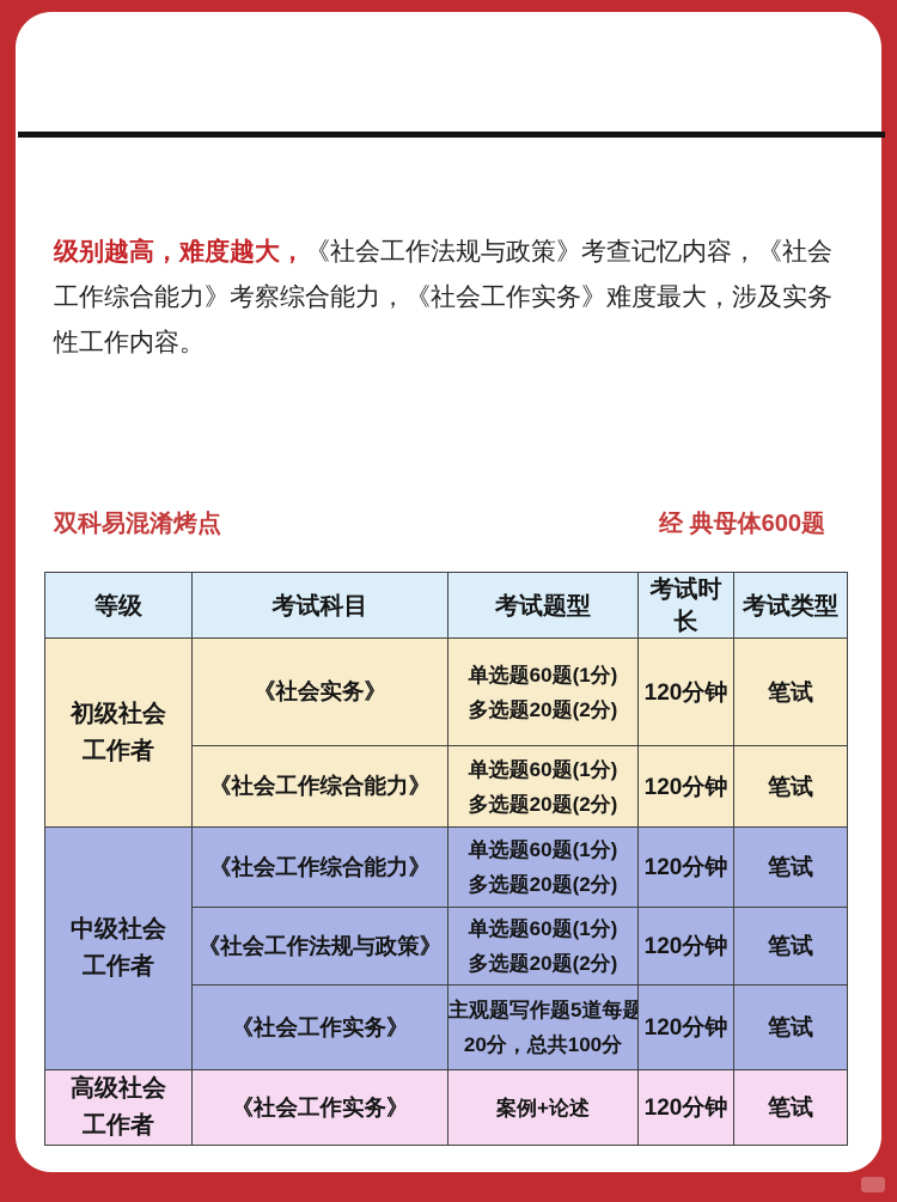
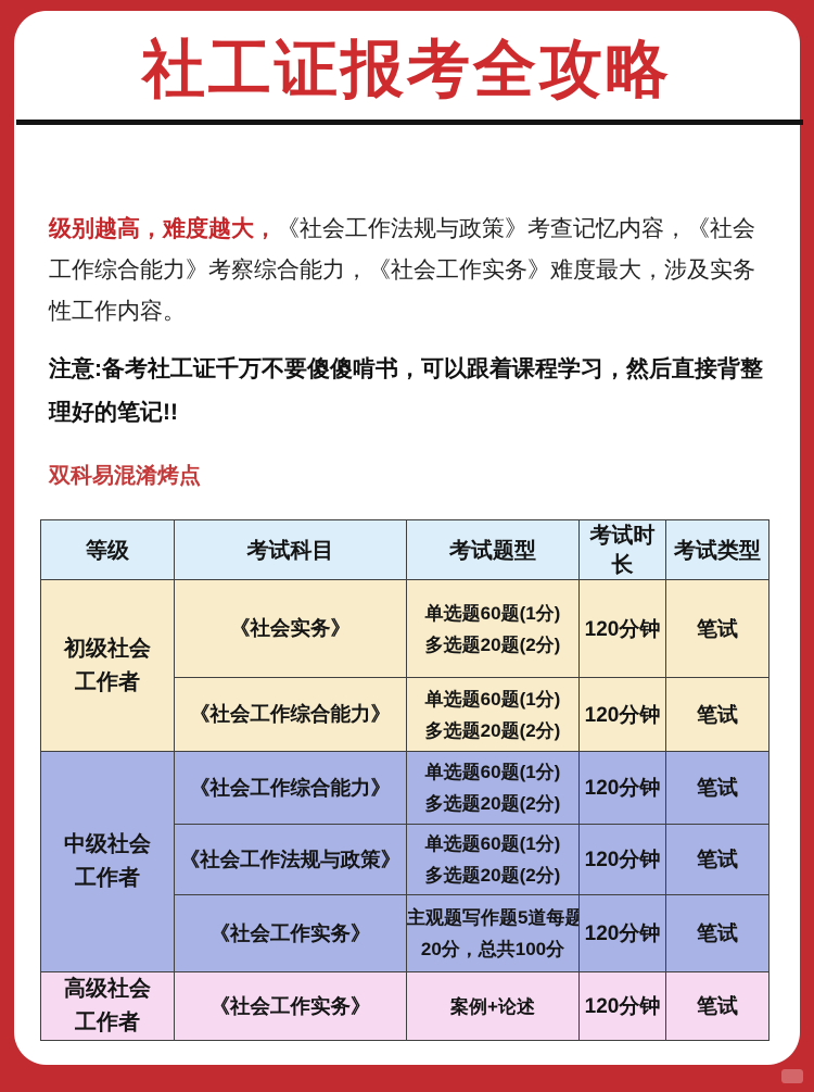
+ 社工证报考全攻略
  级别越高，难度越大，《社会工作法规与政策》考查记忆内容，《社会工作综合能力》考察综合能力，《社会工作实务》难度最大，涉及实务性工作内容。
+ 注意:备考社工证千万不要傻傻啃书，可以跟着课程学习，然后直接背整理好的笔记!!
  双科易混淆烤点
- 经 典母体600题
  等级	考试科目	考试题型	考试时长	考试类型
  初级社会 工作者	《社会实务》	单选题60题(1分) 多选题20题(2分)	120分钟	笔试
  《社会工作综合能力》	单选题60题(1分) 多选题20题(2分)	120分钟	笔试
  中级社会 工作者	《社会工作综合能力》	单选题60题(1分) 多选题20题(2分)	120分钟	笔试
  《社会工作法规与政策》	单选题60题(1分) 多选题20题(2分)	120分钟	笔试
  《社会工作实务》	主观题写作题5道每题 20分，总共100分	120分钟	笔试
  高级社会 工作者	《社会工作实务》	案例+论述	120分钟	笔试
